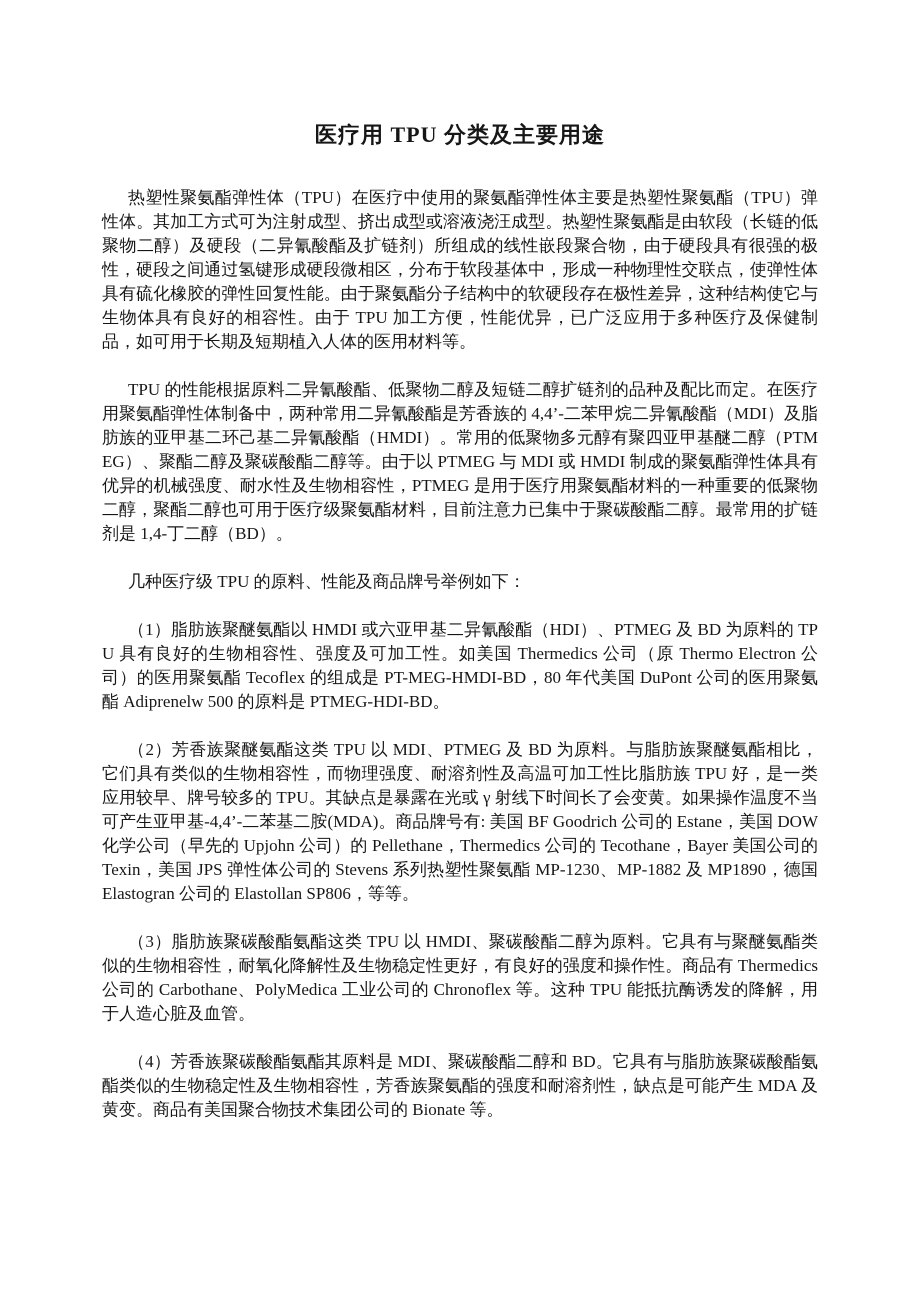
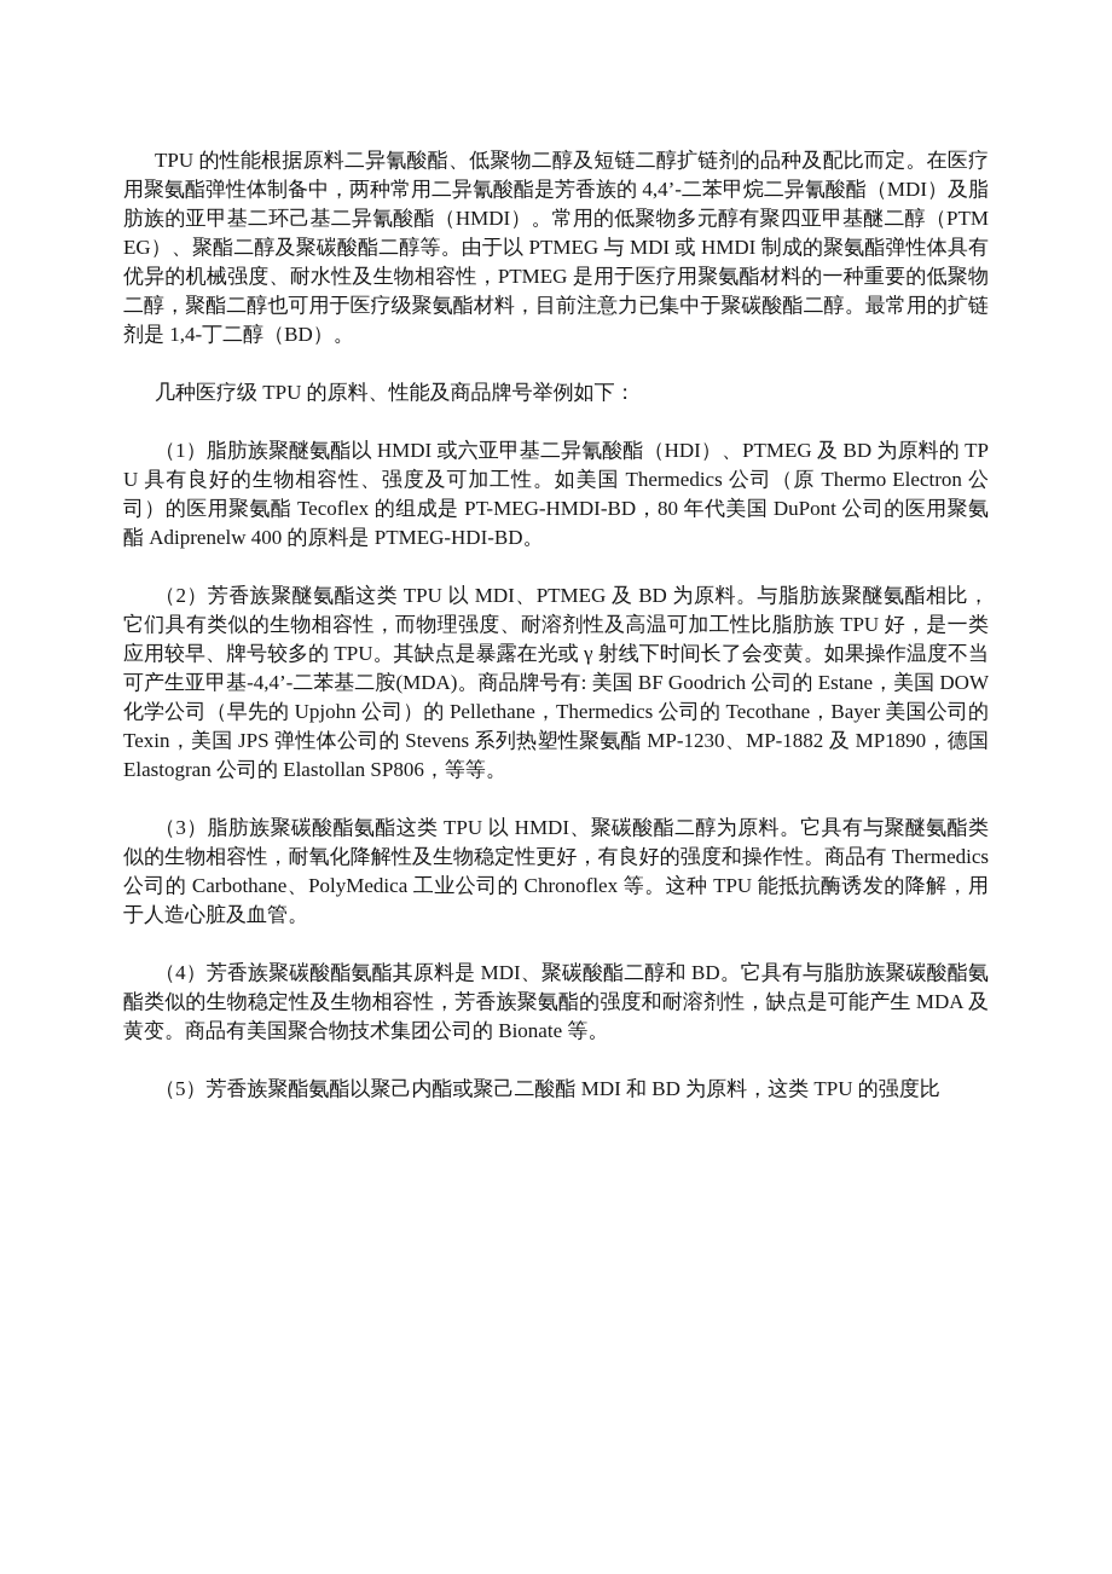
- 医疗用 TPU 分类及主要用途
- 热塑性聚氨酯弹性体（TPU）在医疗中使用的聚氨酯弹性体主要是热塑性聚氨酯（TPU）弹性体。其加工方式可为注射成型、挤出成型或溶液浇汪成型。热塑性聚氨酯是由软段（长链的低聚物二醇）及硬段（二异氰酸酯及扩链剂）所组成的线性嵌段聚合物，由于硬段具有很强的极性，硬段之间通过氢键形成硬段微相区，分布于软段基体中，形成一种物理性交联点，使弹性体具有硫化橡胶的弹性回复性能。由于聚氨酯分子结构中的软硬段存在极性差异，这种结构使它与生物体具有良好的相容性。由于 TPU 加工方便，性能优异，已广泛应用于多种医疗及保健制品，如可用于长期及短期植入人体的医用材料等。
  TPU 的性能根据原料二异氰酸酯、低聚物二醇及短链二醇扩链剂的品种及配比而定。在医疗用聚氨酯弹性体制备中，两种常用二异氰酸酯是芳香族的 4,4’-二苯甲烷二异氰酸酯（MDI）及脂肪族的亚甲基二环己基二异氰酸酯（HMDI）。常用的低聚物多元醇有聚四亚甲基醚二醇（PTMEG）、聚酯二醇及聚碳酸酯二醇等。由于以 PTMEG 与 MDI 或 HMDI 制成的聚氨酯弹性体具有优异的机械强度、耐水性及生物相容性，PTMEG 是用于医疗用聚氨酯材料的一种重要的低聚物二醇，聚酯二醇也可用于医疗级聚氨酯材料，目前注意力已集中于聚碳酸酯二醇。最常用的扩链剂是 1,4-丁二醇（BD）。
  几种医疗级 TPU 的原料、性能及商品牌号举例如下：
- （1）脂肪族聚醚氨酯以 HMDI 或六亚甲基二异氰酸酯（HDI）、PTMEG 及 BD 为原料的 TPU 具有良好的生物相容性、强度及可加工性。如美国 Thermedics 公司（原 Thermo Electron 公司）的医用聚氨酯 Tecoflex 的组成是 PT-MEG-HMDI-BD，80 年代美国 DuPont 公司的医用聚氨酯 Adiprenelw 500 的原料是 PTMEG-HDI-BD。
+ （1）脂肪族聚醚氨酯以 HMDI 或六亚甲基二异氰酸酯（HDI）、PTMEG 及 BD 为原料的 TPU 具有良好的生物相容性、强度及可加工性。如美国 Thermedics 公司（原 Thermo Electron 公司）的医用聚氨酯 Tecoflex 的组成是 PT-MEG-HMDI-BD，80 年代美国 DuPont 公司的医用聚氨酯 Adiprenelw 400 的原料是 PTMEG-HDI-BD。
  （2）芳香族聚醚氨酯这类 TPU 以 MDI、PTMEG 及 BD 为原料。与脂肪族聚醚氨酯相比，它们具有类似的生物相容性，而物理强度、耐溶剂性及高温可加工性比脂肪族 TPU 好，是一类应用较早、牌号较多的 TPU。其缺点是暴露在光或 γ 射线下时间长了会变黄。如果操作温度不当可产生亚甲基-4,4’-二苯基二胺(MDA)。商品牌号有: 美国 BF Goodrich 公司的 Estane，美国 DOW 化学公司（早先的 Upjohn 公司）的 Pellethane，Thermedics 公司的 Tecothane，Bayer 美国公司的 Texin，美国 JPS 弹性体公司的 Stevens 系列热塑性聚氨酯 MP-1230、MP-1882 及 MP1890，德国 Elastogran 公司的 Elastollan SP806，等等。
  （3）脂肪族聚碳酸酯氨酯这类 TPU 以 HMDI、聚碳酸酯二醇为原料。它具有与聚醚氨酯类似的生物相容性，耐氧化降解性及生物稳定性更好，有良好的强度和操作性。商品有 Thermedics 公司的 Carbothane、PolyMedica 工业公司的 Chronoflex 等。这种 TPU 能抵抗酶诱发的降解，用于人造心脏及血管。
  （4）芳香族聚碳酸酯氨酯其原料是 MDI、聚碳酸酯二醇和 BD。它具有与脂肪族聚碳酸酯氨酯类似的生物稳定性及生物相容性，芳香族聚氨酯的强度和耐溶剂性，缺点是可能产生 MDA 及黄变。商品有美国聚合物技术集团公司的 Bionate 等。
+ （5）芳香族聚酯氨酯以聚己内酯或聚己二酸酯 MDI 和 BD 为原料，这类 TPU 的强度比
